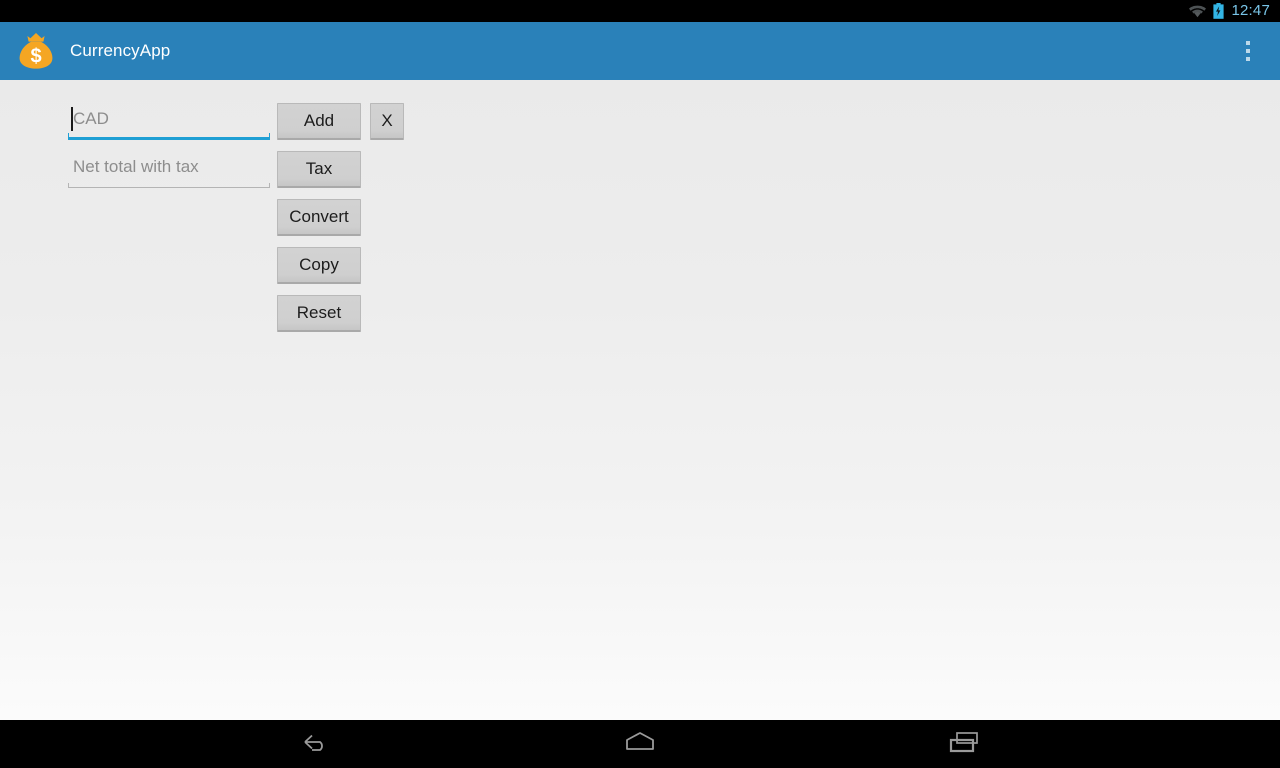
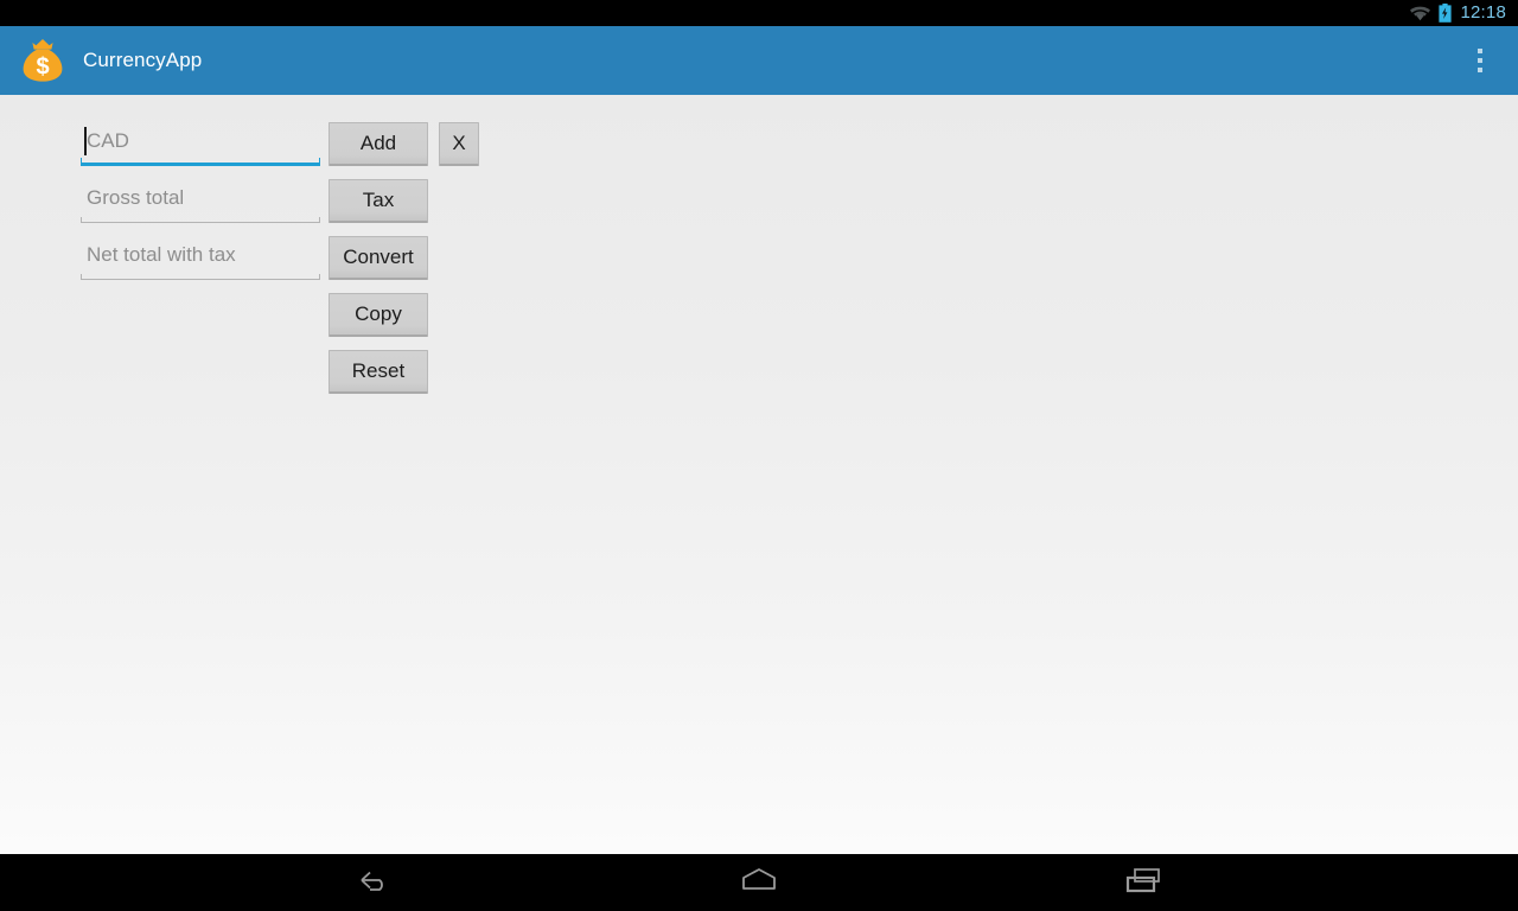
- 12:47
+ 12:18
  $
  CurrencyApp
  CAD
+ Gross total
  Net total with tax
  Add
  X
  Tax
  Convert
  Copy
  Reset
